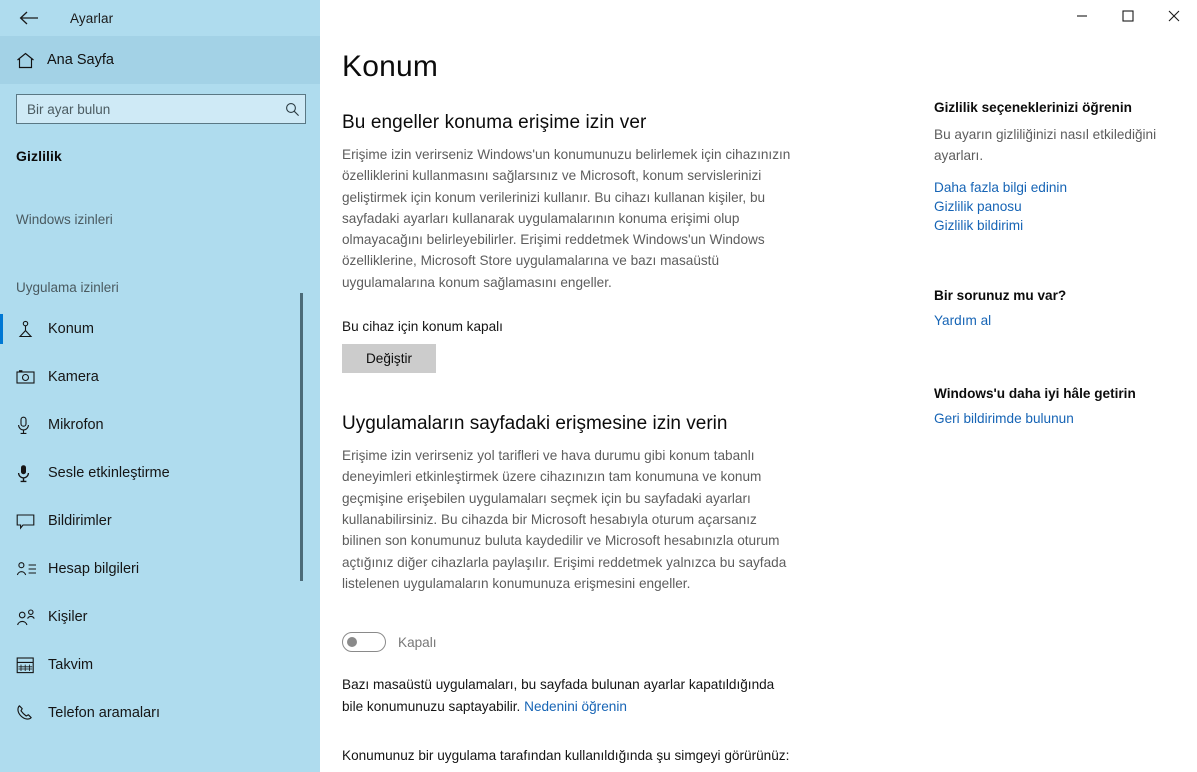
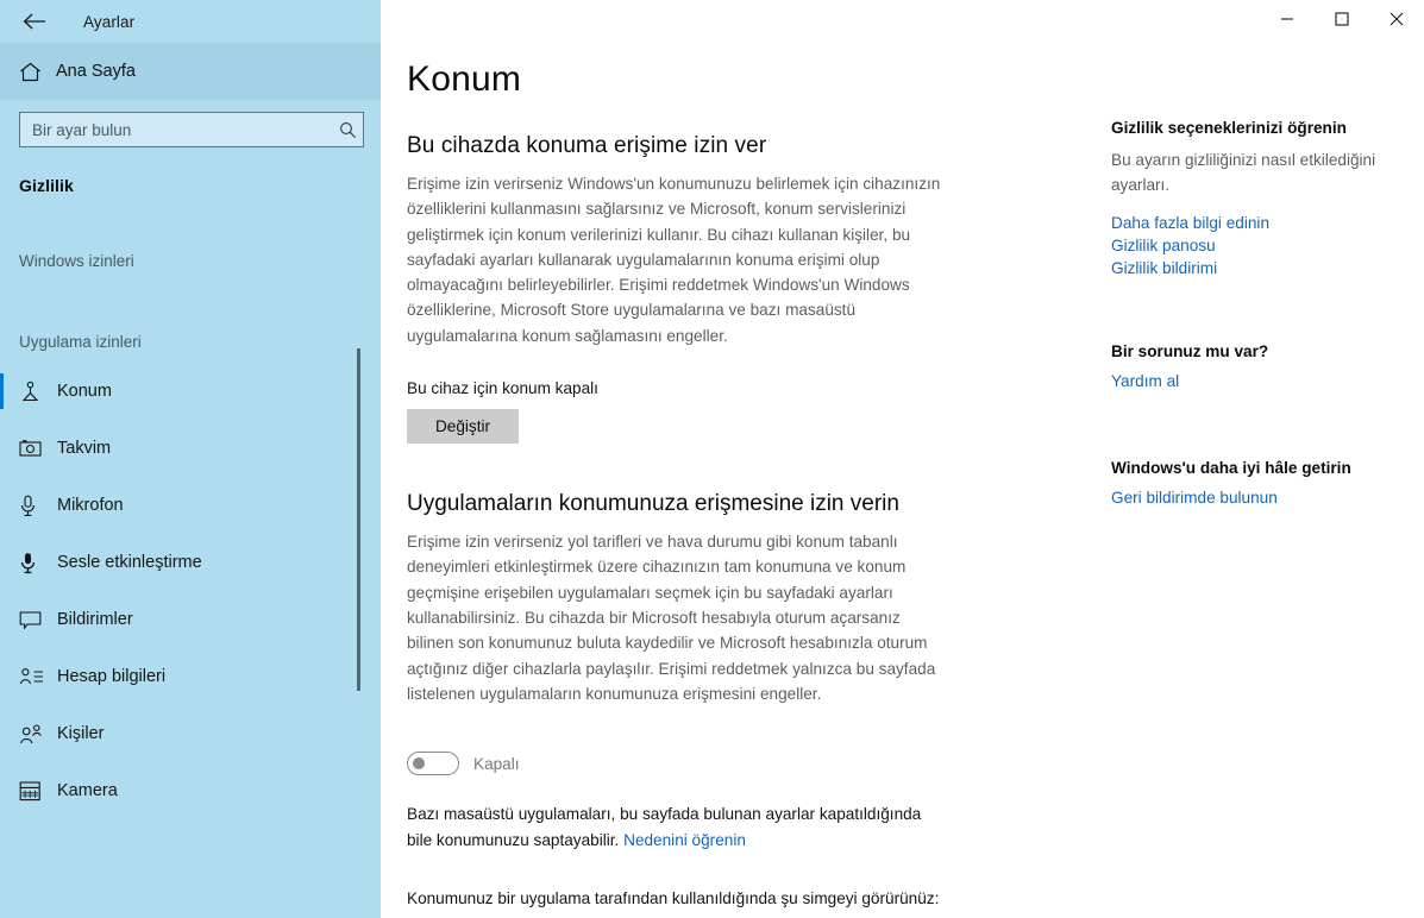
  Ayarlar
  Ana Sayfa
  Bir ayar bulun
  Gizlilik
  Windows izinleri
  Uygulama izinleri
  Konum
- Kamera
+ Takvim
  Mikrofon
  Sesle etkinleştirme
  Bildirimler
  Hesap bilgileri
  Kişiler
- Takvim
+ Kamera
- Telefon aramaları
  Konum
- Bu engeller konuma erişime izin ver
+ Bu cihazda konuma erişime izin ver
  Erişime izin verirseniz Windows'un konumunuzu belirlemek için cihazınızın özelliklerini kullanmasını sağlarsınız ve Microsoft, konum servislerinizi geliştirmek için konum verilerinizi kullanır. Bu cihazı kullanan kişiler, bu sayfadaki ayarları kullanarak uygulamalarının konuma erişimi olup olmayacağını belirleyebilirler. Erişimi reddetmek Windows'un Windows özelliklerine, Microsoft Store uygulamalarına ve bazı masaüstü uygulamalarına konum sağlamasını engeller.
  Bu cihaz için konum kapalı
  Değiştir
- Uygulamaların sayfadaki erişmesine izin verin
+ Uygulamaların konumunuza erişmesine izin verin
  Erişime izin verirseniz yol tarifleri ve hava durumu gibi konum tabanlı deneyimleri etkinleştirmek üzere cihazınızın tam konumuna ve konum geçmişine erişebilen uygulamaları seçmek için bu sayfadaki ayarları kullanabilirsiniz. Bu cihazda bir Microsoft hesabıyla oturum açarsanız bilinen son konumunuz buluta kaydedilir ve Microsoft hesabınızla oturum açtığınız diğer cihazlarla paylaşılır. Erişimi reddetmek yalnızca bu sayfada listelenen uygulamaların konumunuza erişmesini engeller.
  Kapalı
  Bazı masaüstü uygulamaları, bu sayfada bulunan ayarlar kapatıldığında bile konumunuzu saptayabilir. Nedenini öğrenin
  Konumunuz bir uygulama tarafından kullanıldığında şu simgeyi görürünüz:
  Gizlilik seçeneklerinizi öğrenin
  Bu ayarın gizliliğinizi nasıl etkilediğini ayarları.
  Daha fazla bilgi edinin
  Gizlilik panosu
  Gizlilik bildirimi
  Bir sorunuz mu var?
  Yardım al
  Windows'u daha iyi hâle getirin
  Geri bildirimde bulunun
